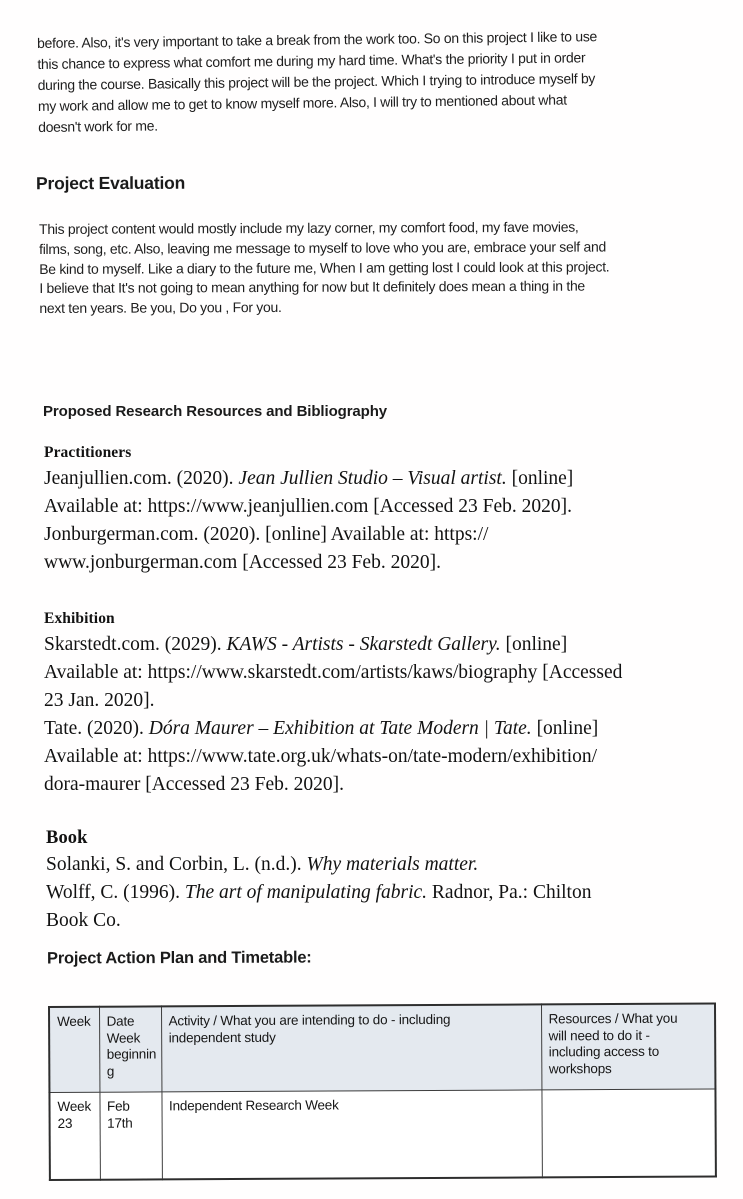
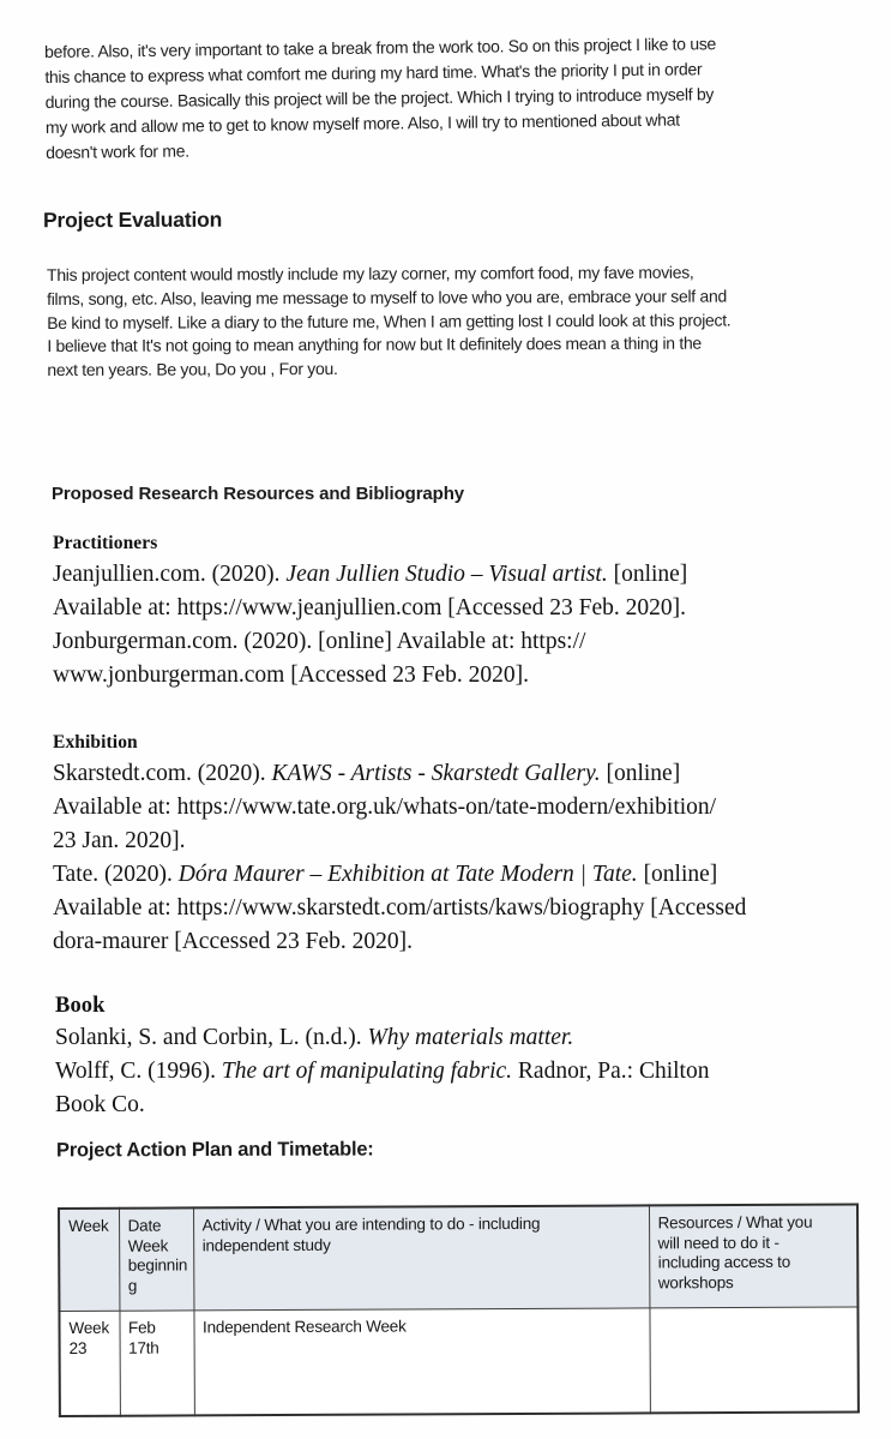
  before. Also, it's very important to take a break from the work too. So on this project I like to use
  this chance to express what comfort me during my hard time. What's the priority I put in order
  during the course. Basically this project will be the project. Which I trying to introduce myself by
  my work and allow me to get to know myself more. Also, I will try to mentioned about what
  doesn't work for me.
  Project Evaluation
  This project content would mostly include my lazy corner, my comfort food, my fave movies,
  films, song, etc. Also, leaving me message to myself to love who you are, embrace your self and
  Be kind to myself. Like a diary to the future me, When I am getting lost I could look at this project.
  I believe that It's not going to mean anything for now but It definitely does mean a thing in the
  next ten years. Be you, Do you , For you.
  Proposed Research Resources and Bibliography
  Practitioners
  Jeanjullien.com. (2020). Jean Jullien Studio – Visual artist. [online]
  Available at: https://www.jeanjullien.com [Accessed 23 Feb. 2020].
  Jonburgerman.com. (2020). [online] Available at: https://
  www.jonburgerman.com [Accessed 23 Feb. 2020].
  Exhibition
- Skarstedt.com. (2029). KAWS - Artists - Skarstedt Gallery. [online]
+ Skarstedt.com. (2020). KAWS - Artists - Skarstedt Gallery. [online]
- Available at: https://www.skarstedt.com/artists/kaws/biography [Accessed
+ Available at: https://www.tate.org.uk/whats-on/tate-modern/exhibition/
  23 Jan. 2020].
  Tate. (2020). Dóra Maurer – Exhibition at Tate Modern | Tate. [online]
- Available at: https://www.tate.org.uk/whats-on/tate-modern/exhibition/
+ Available at: https://www.skarstedt.com/artists/kaws/biography [Accessed
  dora-maurer [Accessed 23 Feb. 2020].
  Book
  Solanki, S. and Corbin, L. (n.d.). Why materials matter.
  Wolff, C. (1996). The art of manipulating fabric. Radnor, Pa.: Chilton
  Book Co.
  Project Action Plan and Timetable:
  Week	Date Week beginnin g	Activity / What you are intending to do - including independent study	Resources / What you will need to do it - including access to workshops
  Week 23	Feb 17th	Independent Research Week
